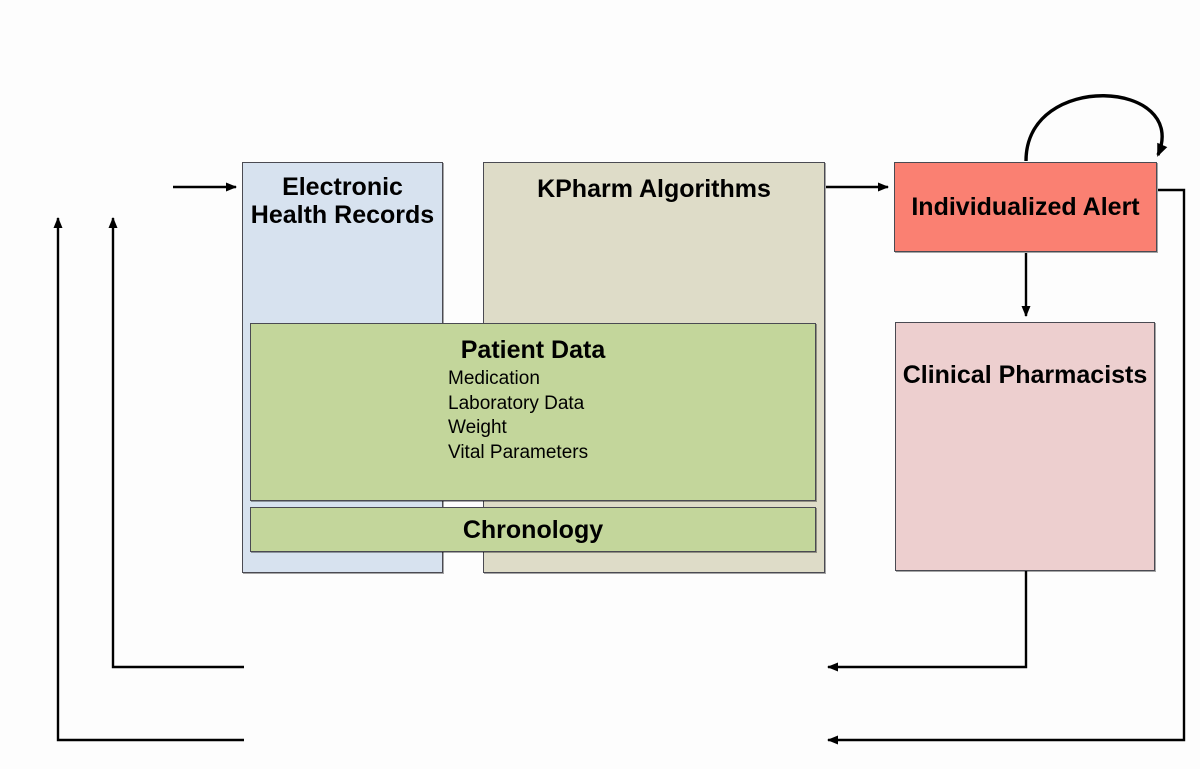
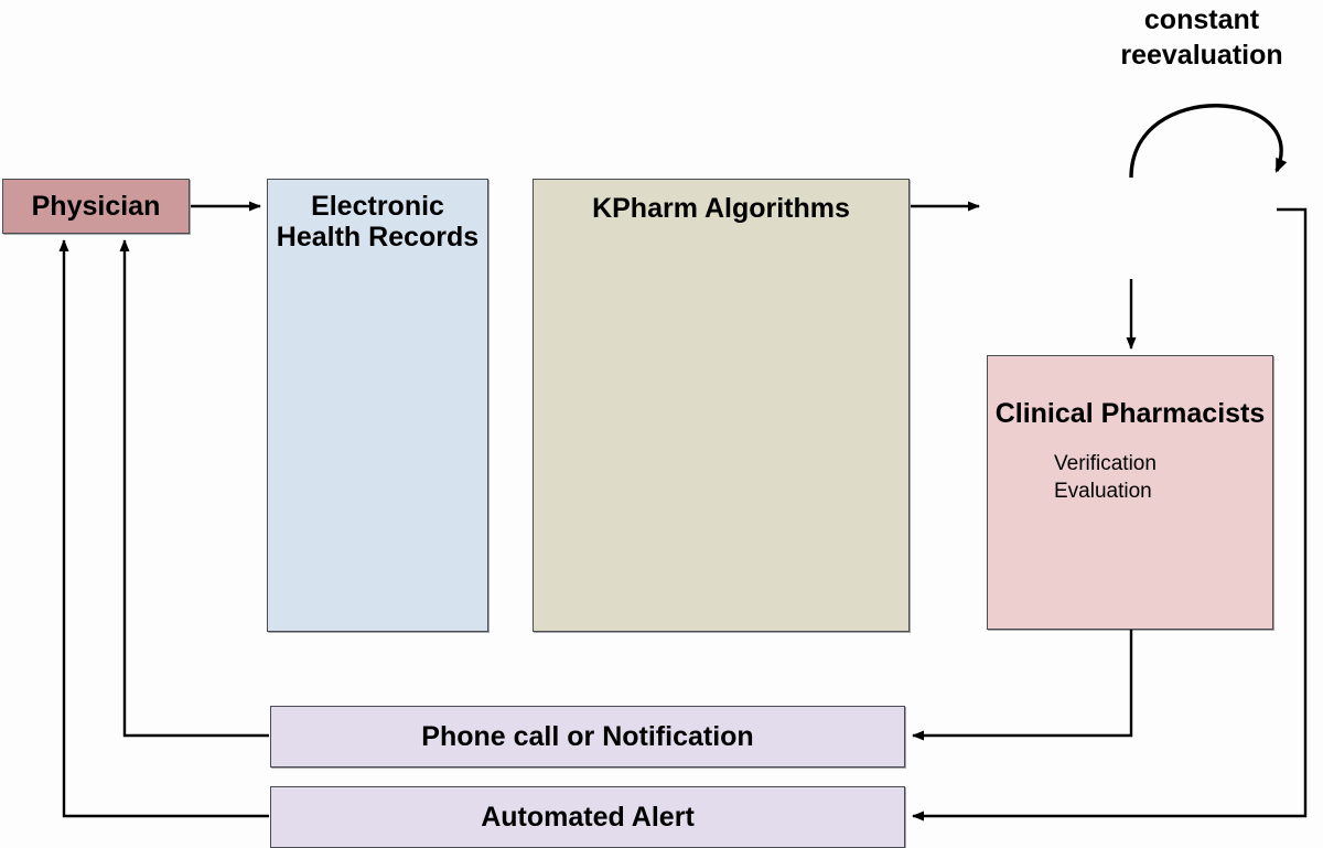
+ constant
+ reevaluation
+ Physician
  Electronic Health Records
  KPharm Algorithms
- Patient Data
- Medication
- Laboratory Data
- Weight
- Vital Parameters
- Chronology
- Individualized Alert
  Clinical Pharmacists
+ Verification
+ Evaluation
+ Phone call or Notification
+ Automated Alert
